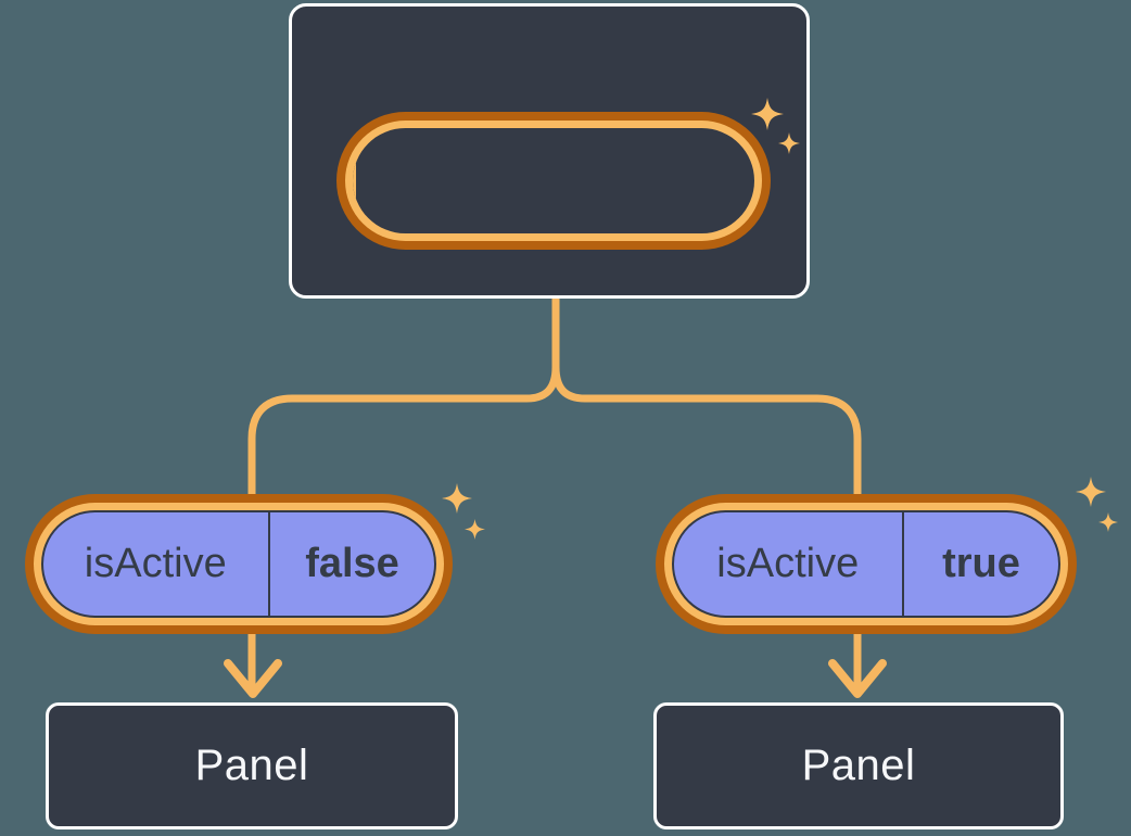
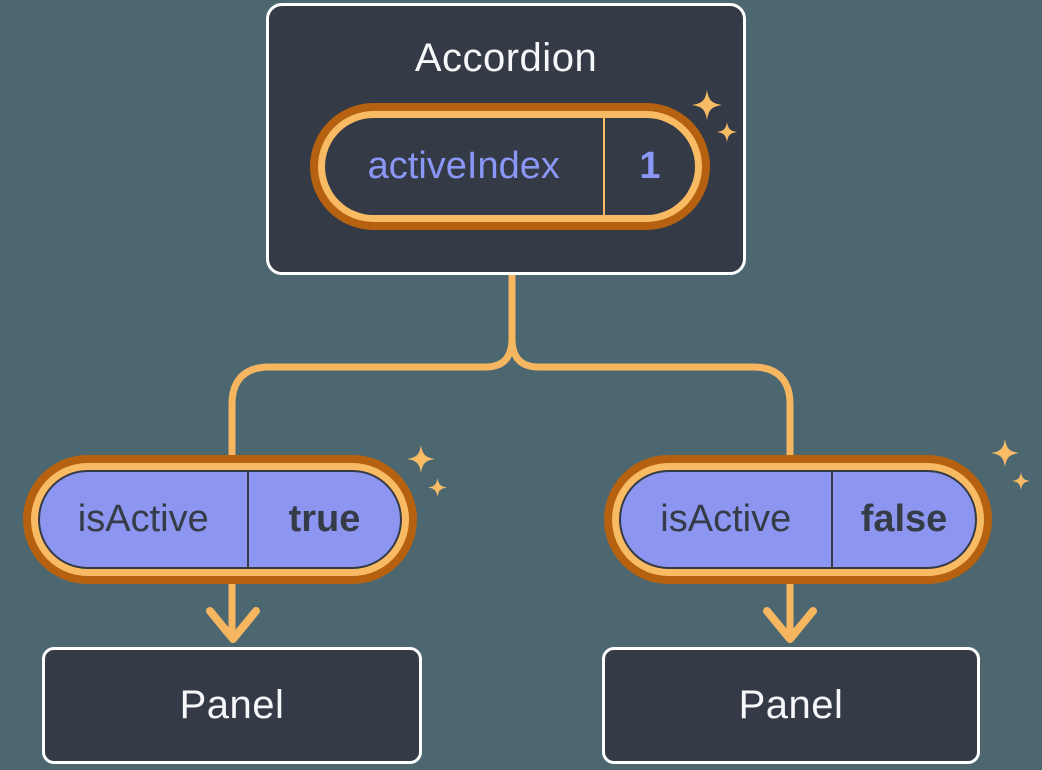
+ Accordion
+ activeIndex
+ 1
  isActive
- false
+ true
  isActive
- true
+ false
  Panel
  Panel
